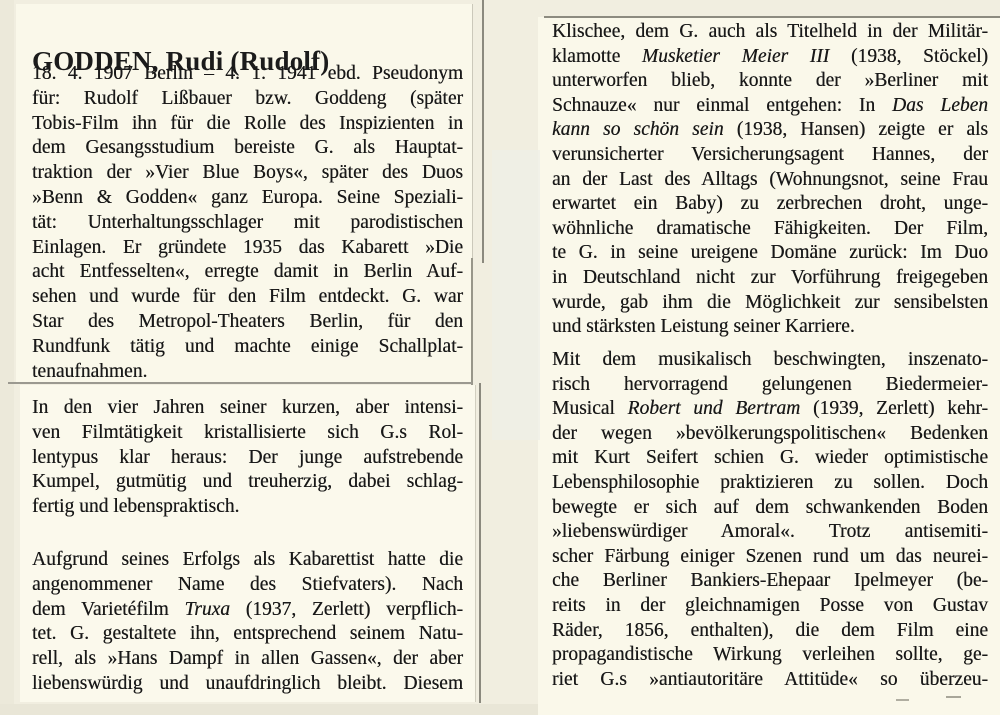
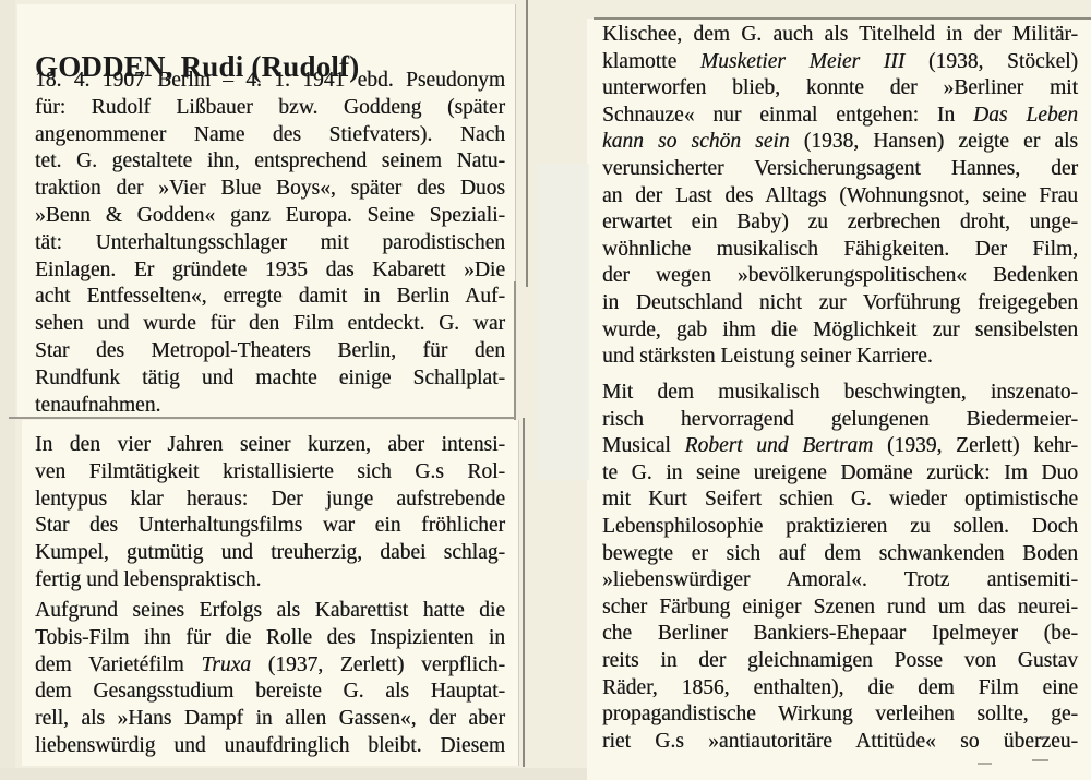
  GODDEN, Rudi (Rudolf)
  18. 4. 1907 Berlin – 4. 1. 1941 ebd. Pseudonym
  für: Rudolf Lißbauer bzw. Goddeng (später
- Tobis-Film ihn für die Rolle des Inspizienten in
+ angenommener Name des Stiefvaters). Nach
- dem Gesangsstudium bereiste G. als Hauptat-
+ tet. G. gestaltete ihn, entsprechend seinem Natu-
  traktion der »Vier Blue Boys«, später des Duos
  »Benn & Godden« ganz Europa. Seine Speziali-
  tät: Unterhaltungsschlager mit parodistischen
  Einlagen. Er gründete 1935 das Kabarett »Die
  acht Entfesselten«, erregte damit in Berlin Auf-
  sehen und wurde für den Film entdeckt. G. war
  Star des Metropol-Theaters Berlin, für den
  Rundfunk tätig und machte einige Schallplat-
  tenaufnahmen.
  In den vier Jahren seiner kurzen, aber intensi-
  ven Filmtätigkeit kristallisierte sich G.s Rol-
  lentypus klar heraus: Der junge aufstrebende
+ Star des Unterhaltungsfilms war ein fröhlicher
  Kumpel, gutmütig und treuherzig, dabei schlag-
  fertig und lebenspraktisch.
  Aufgrund seines Erfolgs als Kabarettist hatte die
- angenommener Name des Stiefvaters). Nach
+ Tobis-Film ihn für die Rolle des Inspizienten in
  dem Varietéfilm Truxa (1937, Zerlett) verpflich-
- tet. G. gestaltete ihn, entsprechend seinem Natu-
+ dem Gesangsstudium bereiste G. als Hauptat-
  rell, als »Hans Dampf in allen Gassen«, der aber
  liebenswürdig und unaufdringlich bleibt. Diesem
  Klischee, dem G. auch als Titelheld in der Militär-
  klamotte Musketier Meier III (1938, Stöckel)
  unterworfen blieb, konnte der »Berliner mit
  Schnauze« nur einmal entgehen: In Das Leben
  kann so schön sein (1938, Hansen) zeigte er als
  verunsicherter Versicherungsagent Hannes, der
  an der Last des Alltags (Wohnungsnot, seine Frau
  erwartet ein Baby) zu zerbrechen droht, unge-
- wöhnliche dramatische Fähigkeiten. Der Film,
+ wöhnliche musikalisch Fähigkeiten. Der Film,
- te G. in seine ureigene Domäne zurück: Im Duo
+ der wegen »bevölkerungspolitischen« Bedenken
  in Deutschland nicht zur Vorführung freigegeben
  wurde, gab ihm die Möglichkeit zur sensibelsten
  und stärksten Leistung seiner Karriere.
  Mit dem musikalisch beschwingten, inszenato-
  risch hervorragend gelungenen Biedermeier-
  Musical Robert und Bertram (1939, Zerlett) kehr-
- der wegen »bevölkerungspolitischen« Bedenken
+ te G. in seine ureigene Domäne zurück: Im Duo
  mit Kurt Seifert schien G. wieder optimistische
  Lebensphilosophie praktizieren zu sollen. Doch
  bewegte er sich auf dem schwankenden Boden
  »liebenswürdiger Amoral«. Trotz antisemiti-
  scher Färbung einiger Szenen rund um das neurei-
  che Berliner Bankiers-Ehepaar Ipelmeyer (be-
  reits in der gleichnamigen Posse von Gustav
  Räder, 1856, enthalten), die dem Film eine
  propagandistische Wirkung verleihen sollte, ge-
  riet G.s »antiautoritäre Attitüde« so überzeu-
